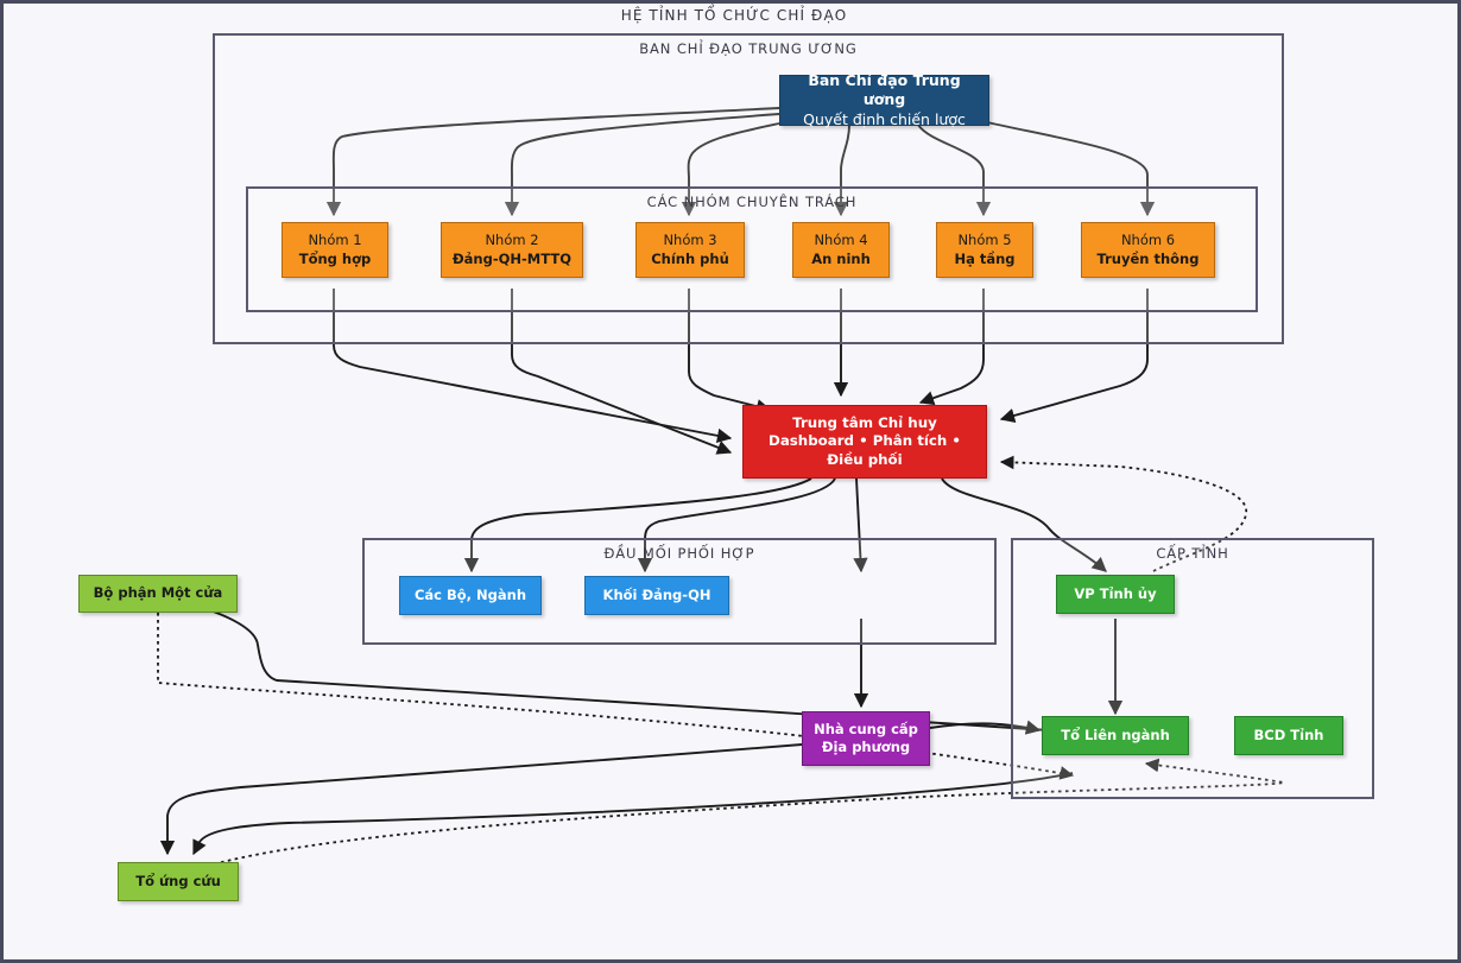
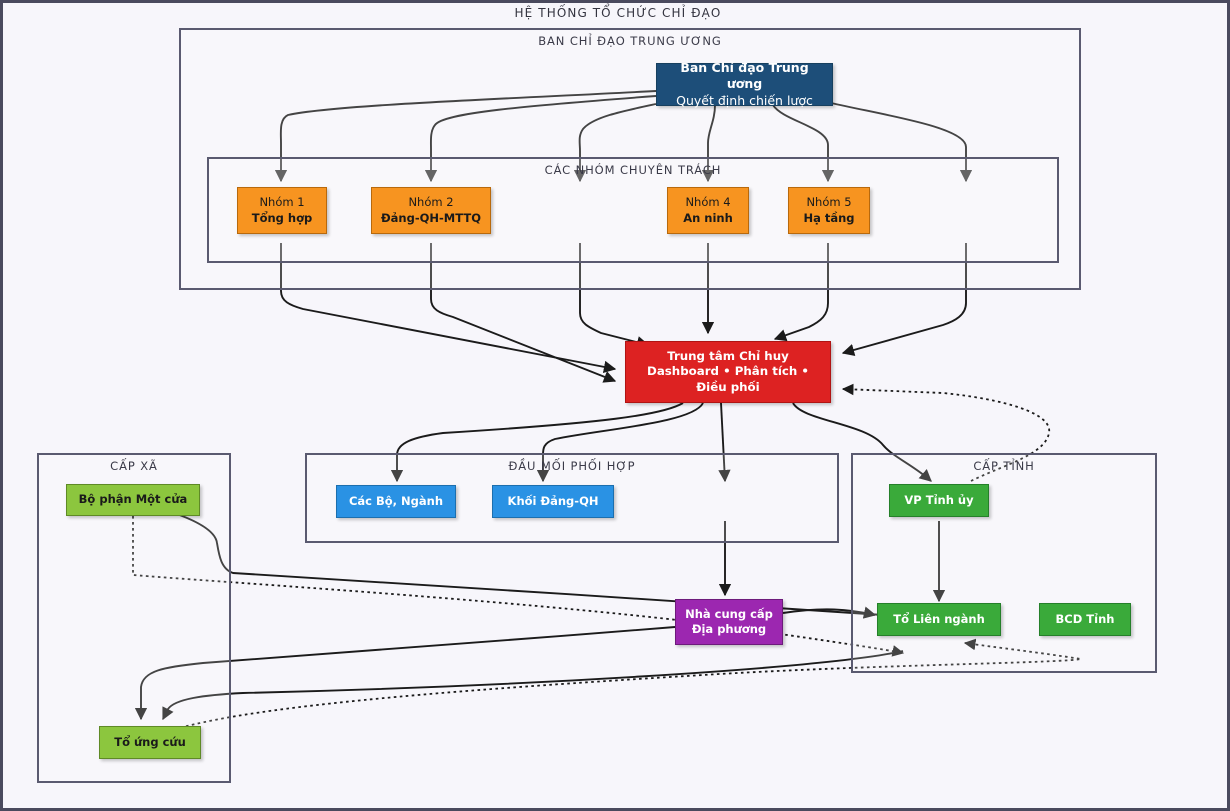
- HỆ TỈNH TỔ CHỨC CHỈ ĐẠO
+ HỆ THỐNG TỔ CHỨC CHỈ ĐẠO
  BAN CHỈ ĐẠO TRUNG ƯƠNG
  CÁC NHÓM CHUYÊN TRÁCH
  ĐẦU MỐI PHỐI HỢP
+ CẤP XÃ
  CẤP TỈNH
  Ban Chỉ đạo Trung ương
  Quyết định chiến lược
  Nhóm 1
  Tổng hợp
  Nhóm 2
  Đảng-QH-MTTQ
- Nhóm 3
- Chính phủ
  Nhóm 4
  An ninh
  Nhóm 5
  Hạ tầng
- Nhóm 6
- Truyền thông
  Trung tâm Chỉ huy
  Dashboard • Phân tích •
  Điều phối
  Các Bộ, Ngành
  Khối Đảng-QH
  Bộ phận Một cửa
  Tổ ứng cứu
  VP Tỉnh ủy
  Tổ Liên ngành
  BCD Tỉnh
  Nhà cung cấp
  Địa phương
